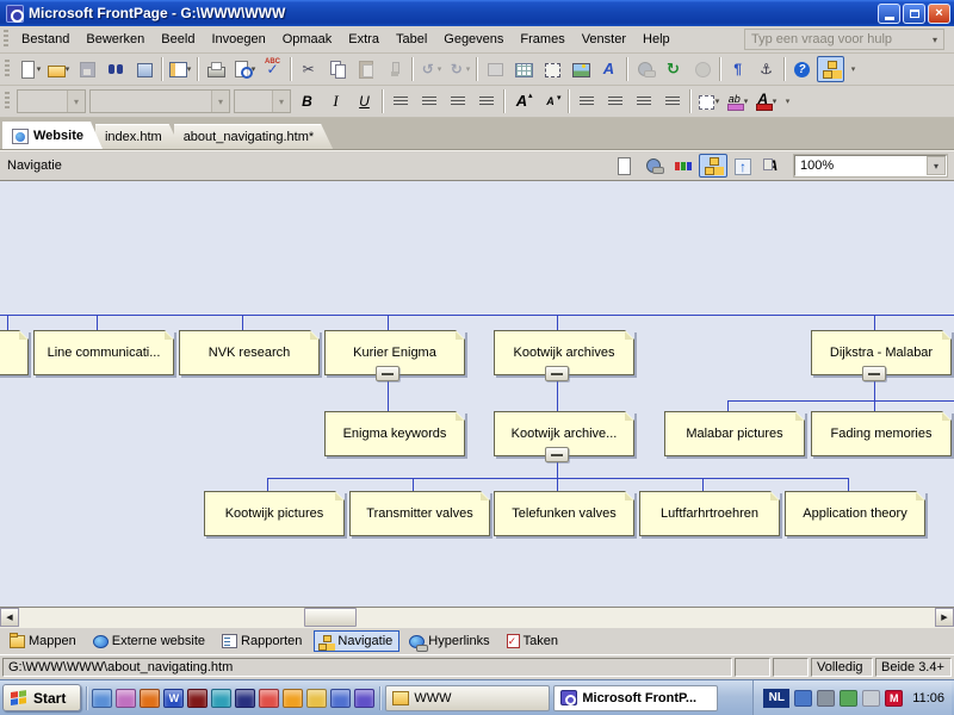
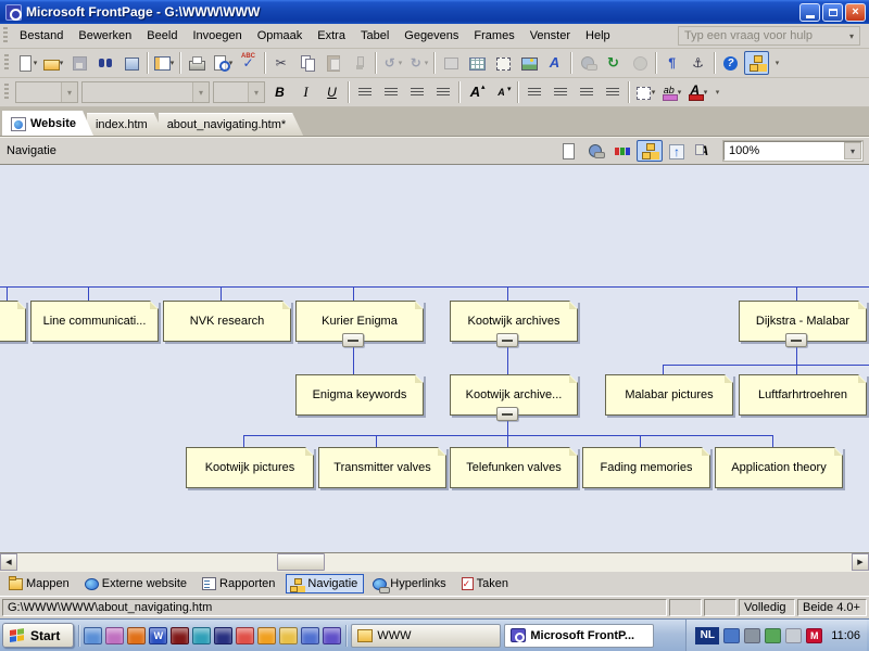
  Microsoft FrontPage - G:\WWW\WWW
  ×
  Bestand
  Bewerken
  Beeld
  Invoegen
  Opmaak
  Extra
  Tabel
  Gegevens
  Frames
  Venster
  Help
  Typ een vraag voor hulp
  ▾
  ✓
  ✂
  ↺
  ↻
  A
  ↻
  ¶
  ⚓
  ?
  ▾
  ▾
  ▾
  B
  I
  U
  A
  A
  ab
  A
  Website
  index.htm
  about_navigating.htm*
  Navigatie
  ↑
  A
  100%
  ▾
  Line communicati...
  NVK research
  Kurier Enigma
  Kootwijk archives
  Dijkstra - Malabar
  Enigma keywords
  Kootwijk archive...
  Malabar pictures
- Fading memories
+ Luftfarhrtroehren
  Kootwijk pictures
  Transmitter valves
  Telefunken valves
- Luftfarhrtroehren
+ Fading memories
  Application theory
  Mappen
  Externe website
  Rapporten
  Navigatie
  Hyperlinks
  Taken
  G:\WWW\WWW\about_navigating.htm
  Volledig
- Beide 3.4+
+ Beide 4.0+
  Start
  W
  WWW
  Microsoft FrontP...
  NL
  M
  11:06
